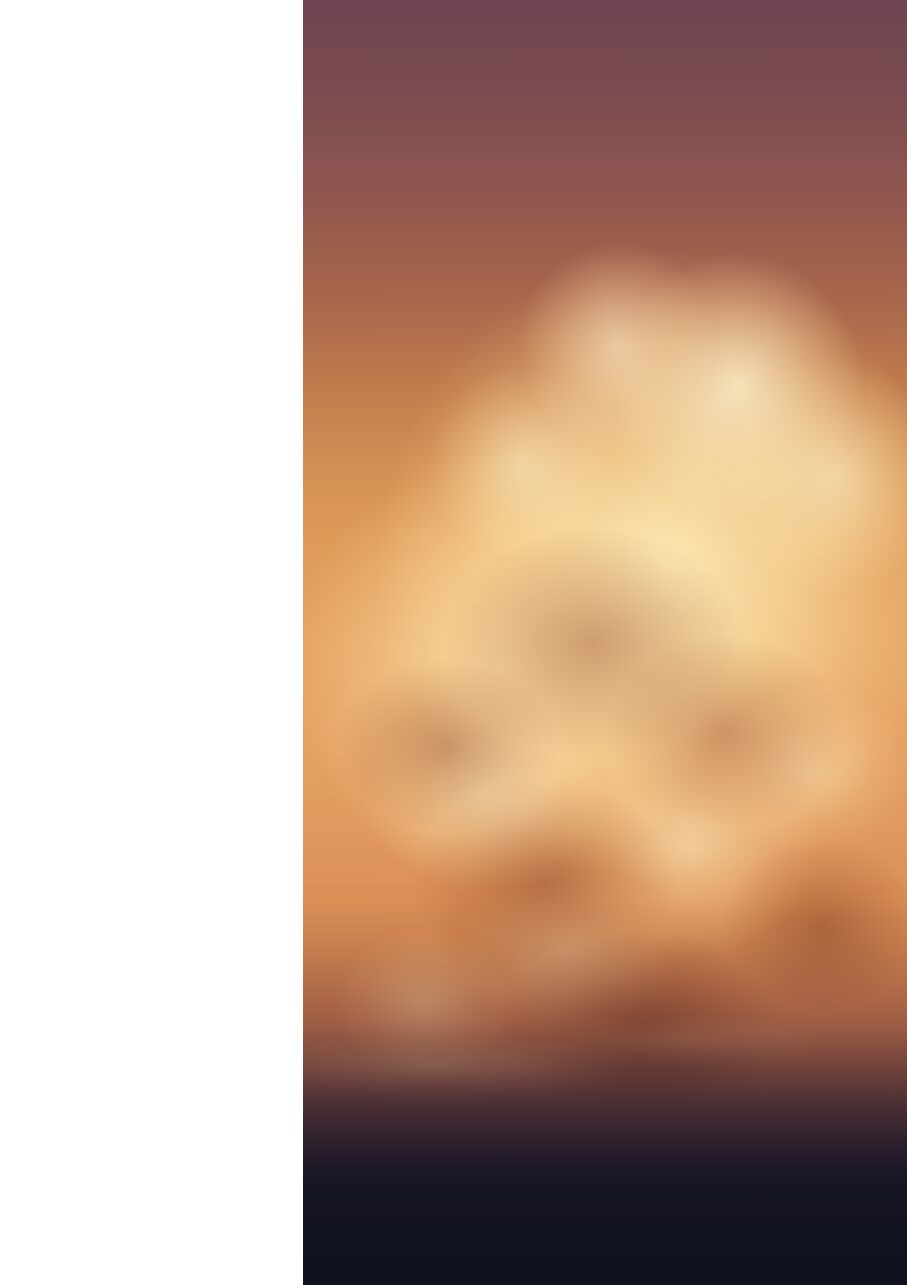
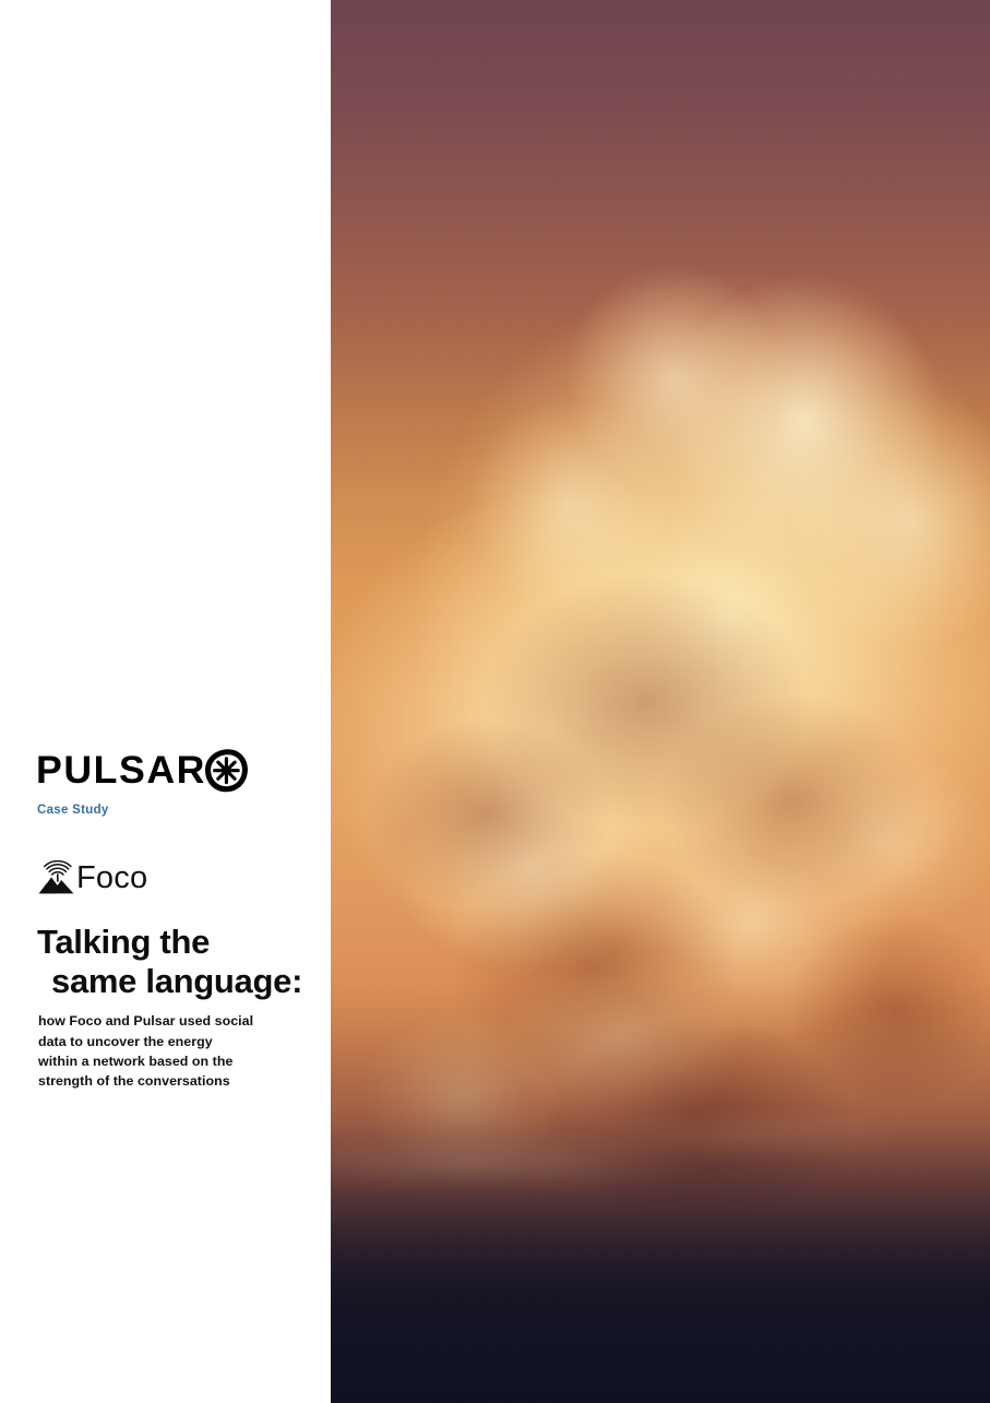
+ PULSAR
+ Case Study
+ Foco
+ Talking the
+ same language:
+ how Foco and Pulsar used social
+ data to uncover the energy
+ within a network based on the
+ strength of the conversations
